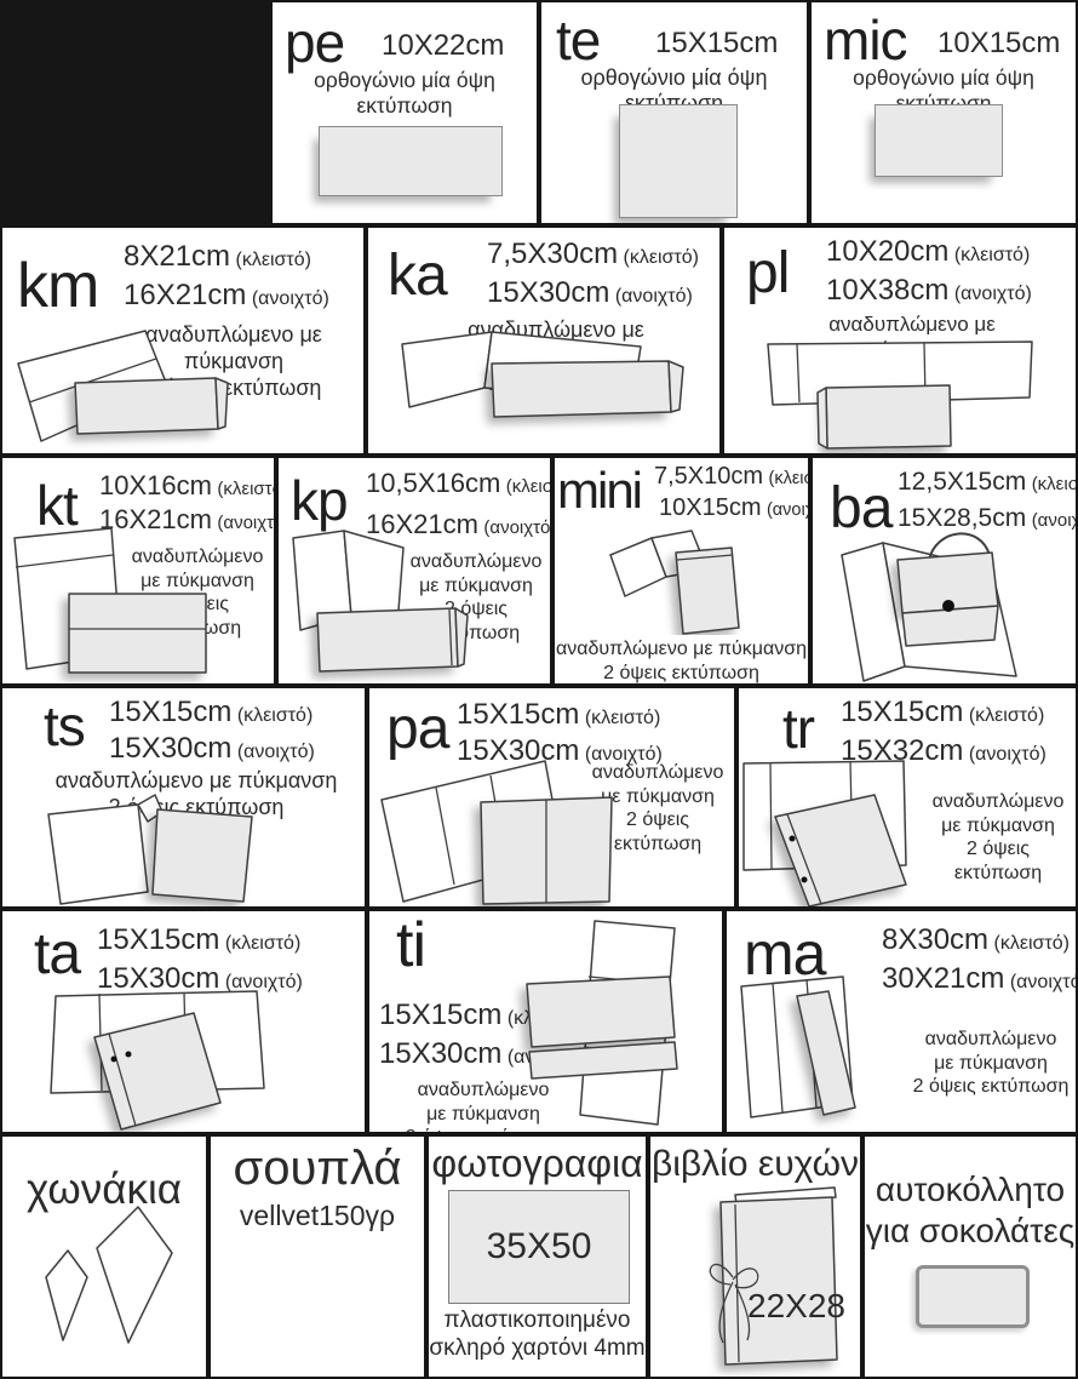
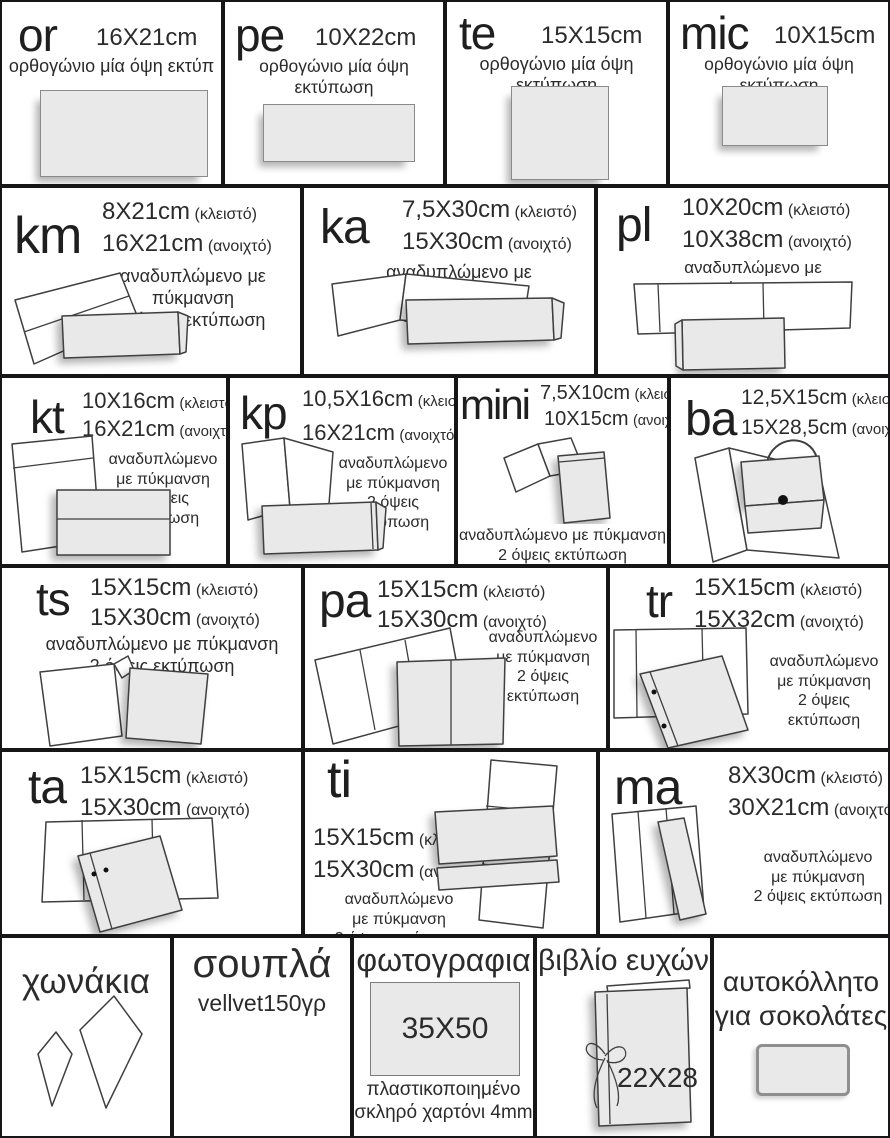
+ or
+ 16X21cm
+ ορθογώνιο μία όψη εκτύπ
  pe
  10X22cm
  ορθογώνιο μία όψη εκτύπωση
  te
  15X15cm
  ορθογώνιο μία όψη εκτύπωση
  mic
  10X15cm
  ορθογώνιο μία όψη εκτύπωση
  km
  8X21cm (κλειστό)
  16X21cm (ανοιχτό)
  αναδυπλώμενο με πύκμανση
  ka
  7,5X30cm (κλειστό)
  15X30cm (ανοιχτό)
  pl
  10X20cm (κλειστό)
  10X38cm (ανοιχτό)
  kt
  10X16cm (κλειστ
  16X21cm (ανοιχτ
  αναδυπλώμενο
  με πύκμανση
  kp
  10,5X16cm (κλεισ
  16X21cm (ανοιχτό
  αναδυπλώμενο
  με πύκμανση
  mini
  7,5X10cm (κλει
  10X15cm (ανοι
  αναδυπλώμενο με πύκμανση
  2 όψεις εκτύπωση
  ba
  12,5X15cm (κλεισ
  15X28,5cm (ανοι
  ts
  15X15cm (κλειστό)
  15X30cm (ανοιχτό)
  αναδυπλώμενο με πύκμανση
  ις εκτύπωση
  pa
  15X15cm (κλειστό)
  15X30cm (ανοιχτό)
  αναδυπλώμενο
  με πύκμανση
  2 όψεις εκτύπωση
  tr
  15X15cm (κλειστό)
  15X32cm (ανοιχτό)
  αναδυπλώμενο
  με πύκμανση
  2 όψεις εκτύπωση
  ta
  15X15cm (κλειστό)
  15X30cm (ανοιχτό)
  ti
  αναδυπλώμενο
  με πύκμανση
  ma
  8X30cm (κλειστό)
  30X21cm (ανοιχτ
  αναδυπλώμενο
  με πύκμανση
  2 όψεις εκτύπωση
  χωνάκια
  σουπλά
  vellvet150γρ
  φωτογραφια
  35X50
  πλαστικοποιημένο
  σκληρό χαρτόνι 4mm
  βιβλίο ευχών
  22X28
  αυτοκόλλητο
  για σοκολάτες
